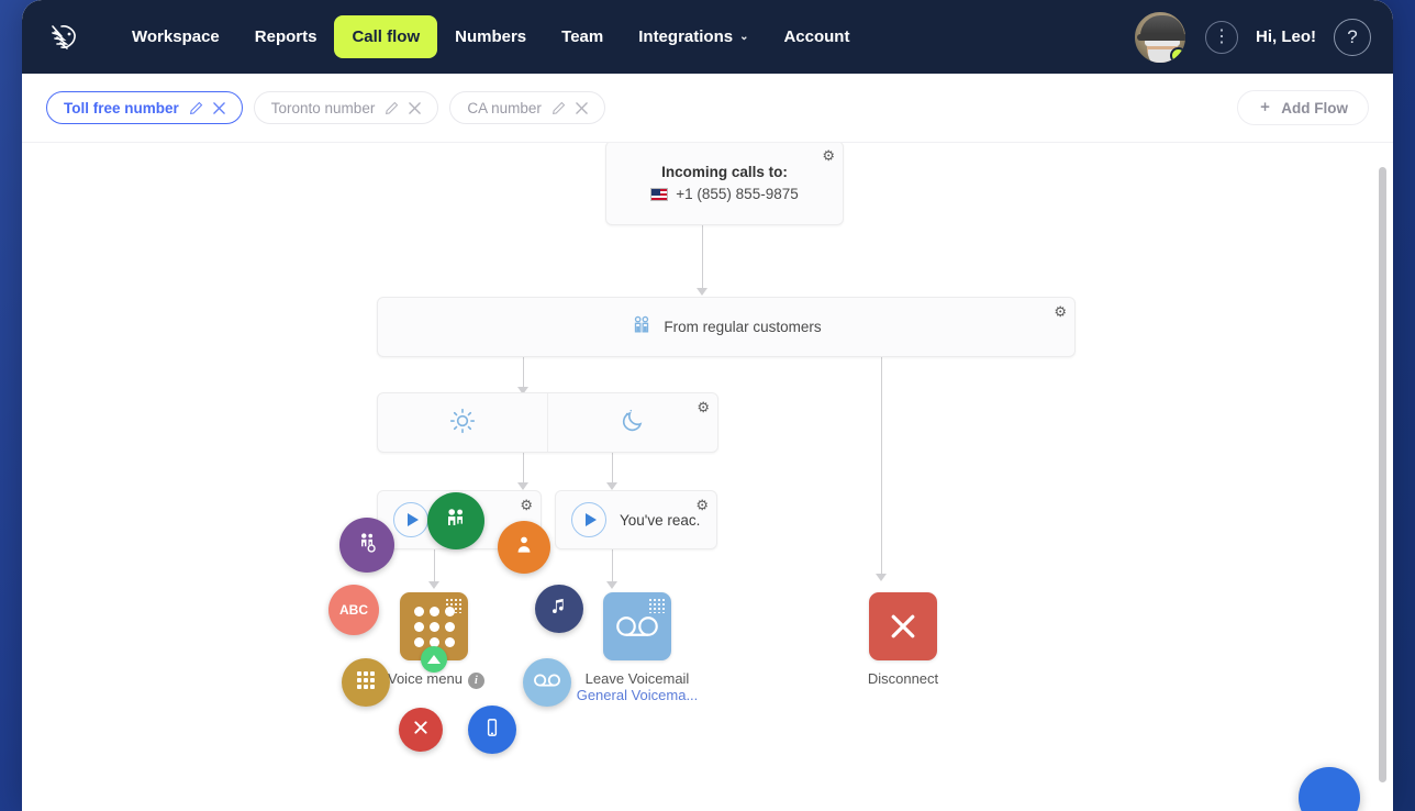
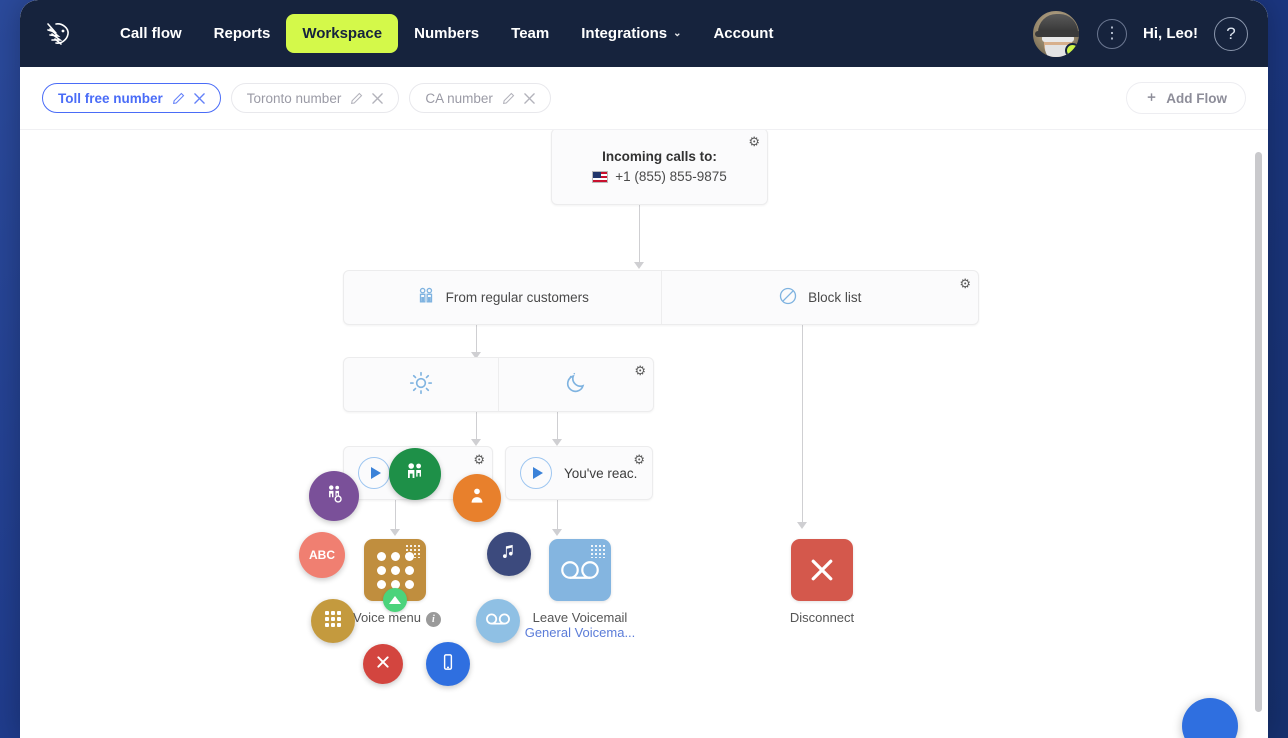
- Workspace
+ Call flow
  Reports
- Call flow
+ Workspace
  Numbers
  Team
  Integrations
  ⌄
  Account
  ⋮
  Hi, Leo!
  ?
  Toll free number
  Toronto number
  CA number
  ＋
  Add Flow
  ⚙
  Incoming calls to:
  +1 (855) 855-9875
  ⚙
  From regular customers
+ Block list
  ⚙
  ⚙
  ⚙
  You've reac.
  Voice menu i
  Leave Voicemail
  General Voicema...
  Disconnect
  ABC
